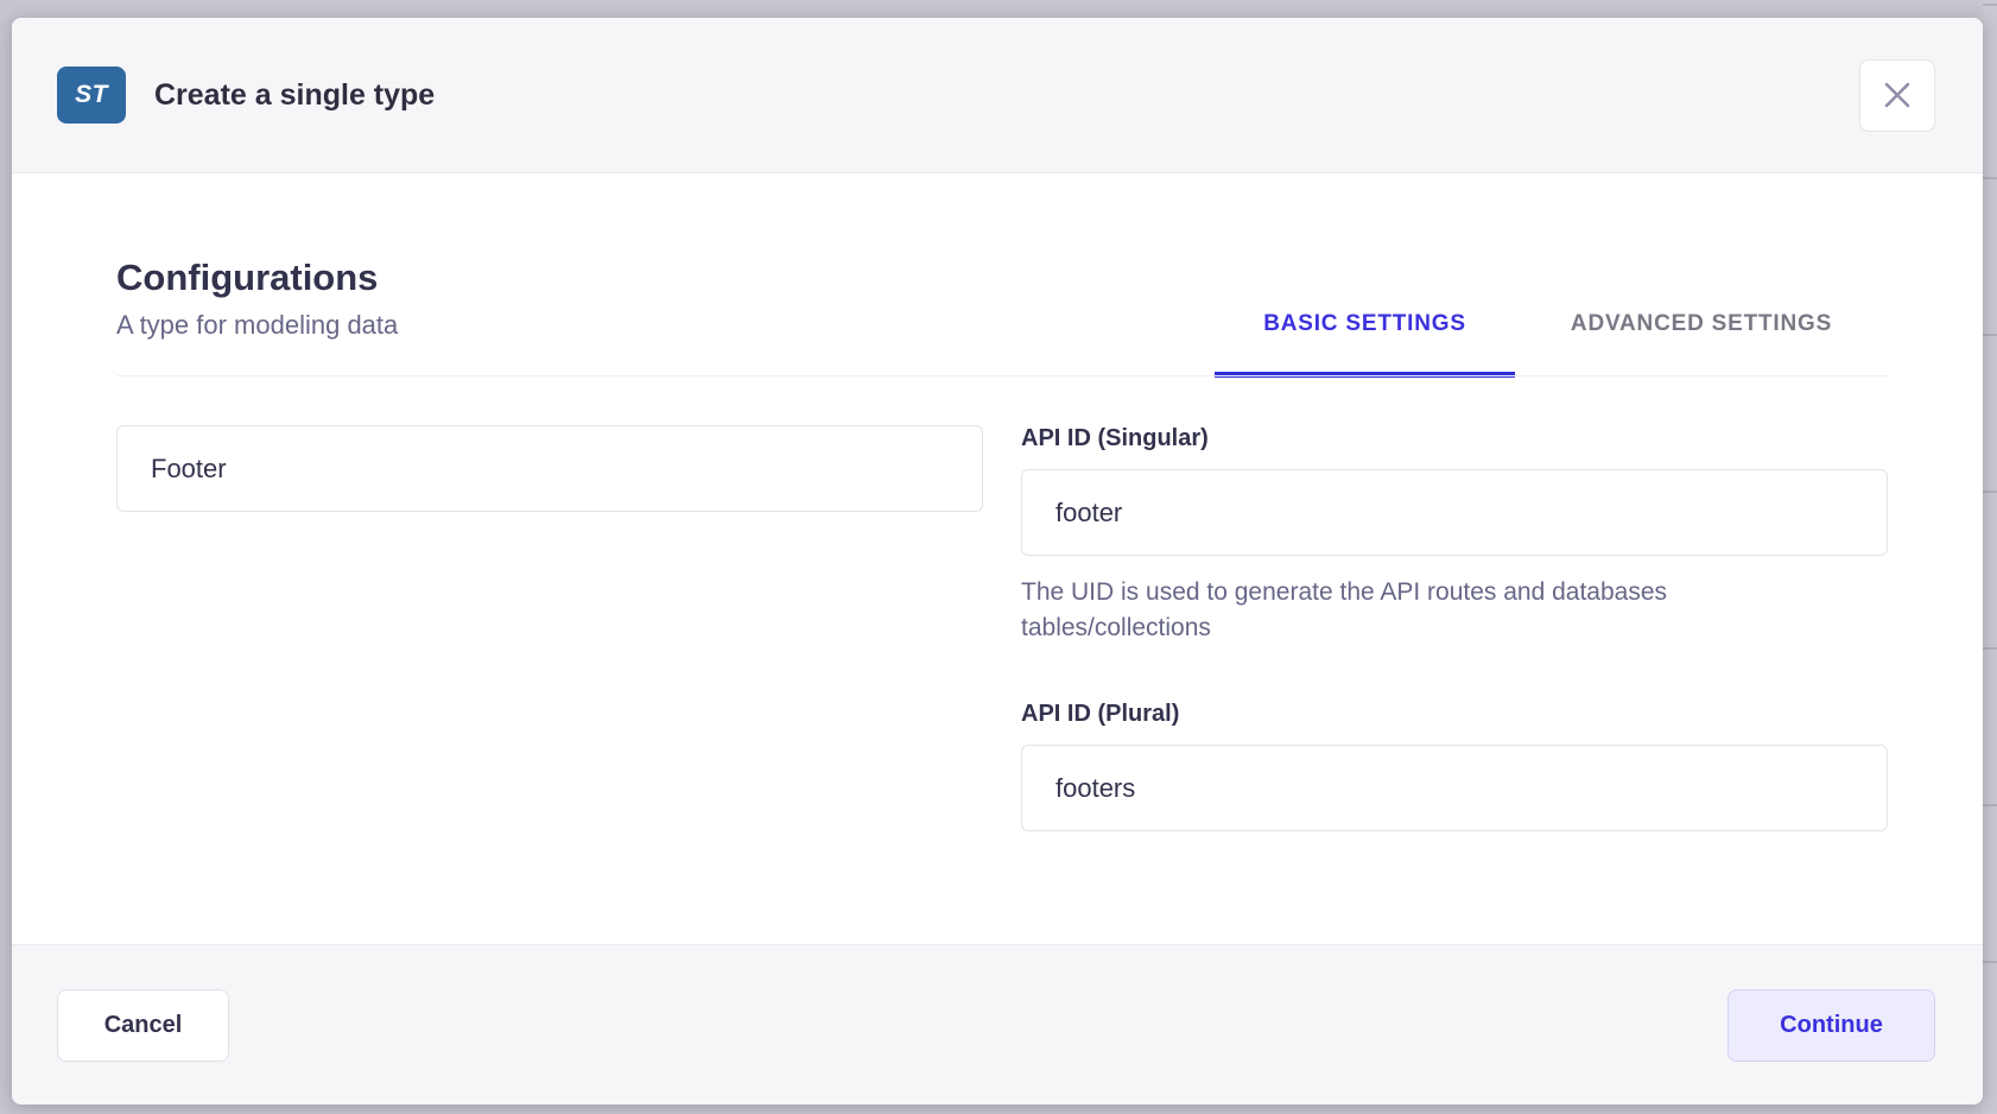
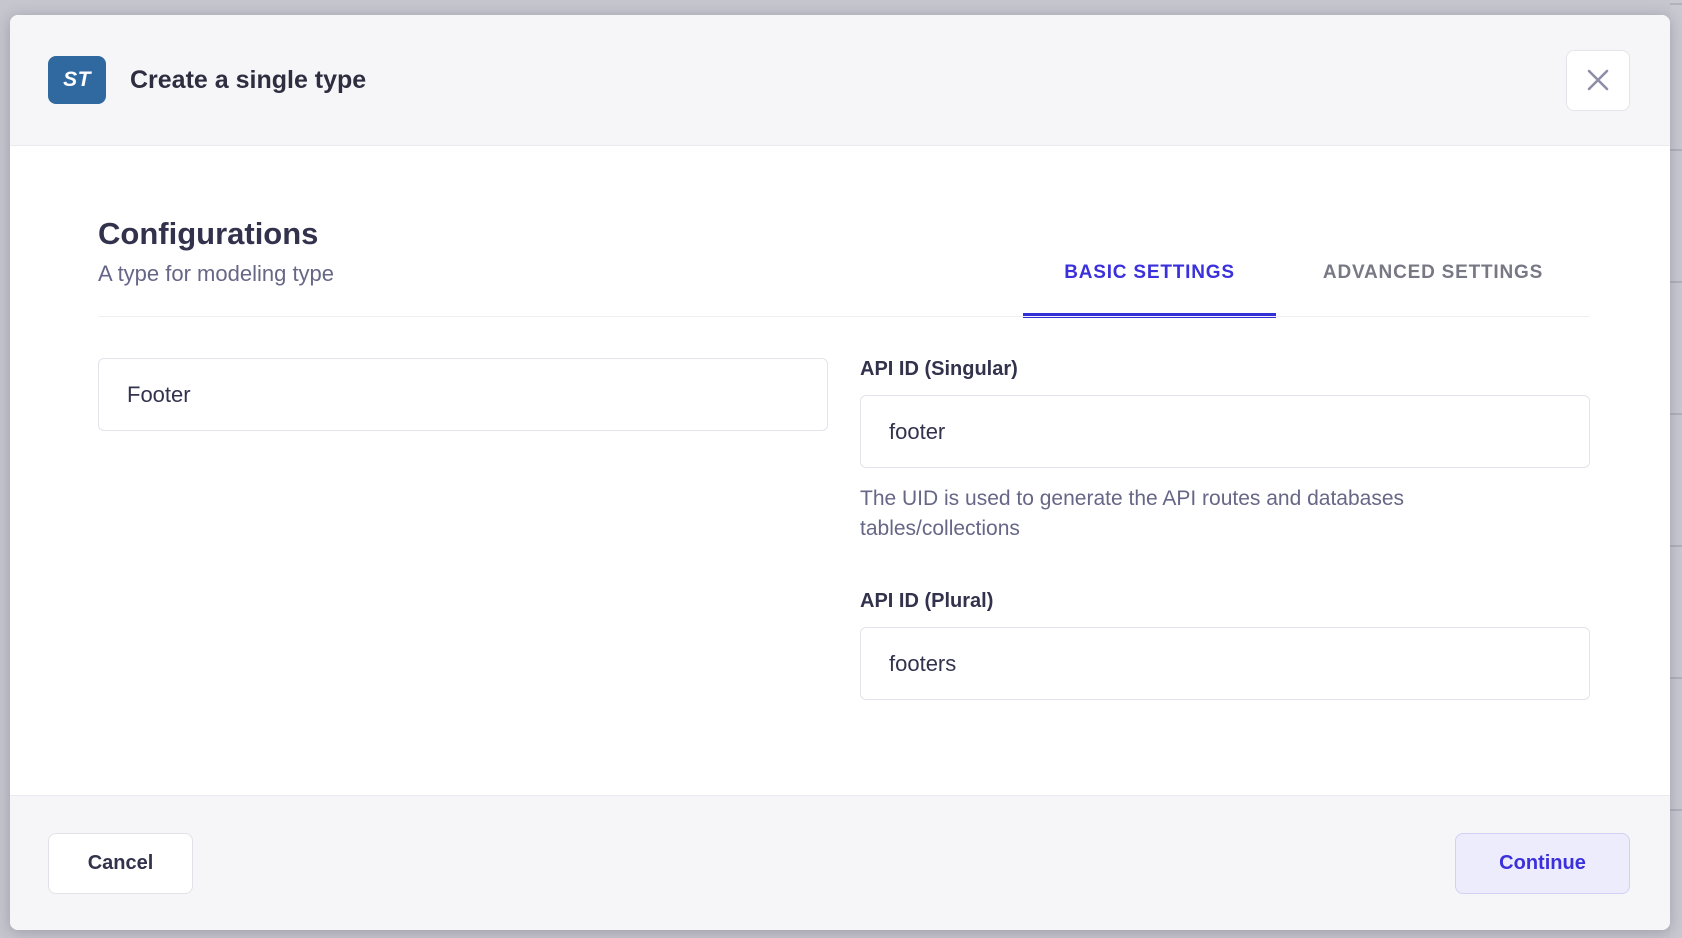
  ST
  Create a single type
  Configurations
- A type for modeling data
+ A type for modeling type
  BASIC SETTINGS
  ADVANCED SETTINGS
  Footer
  API ID (Singular)
  footer
  The UID is used to generate the API routes and databases tables/collections
  API ID (Plural)
  footers
  Cancel
  Continue
